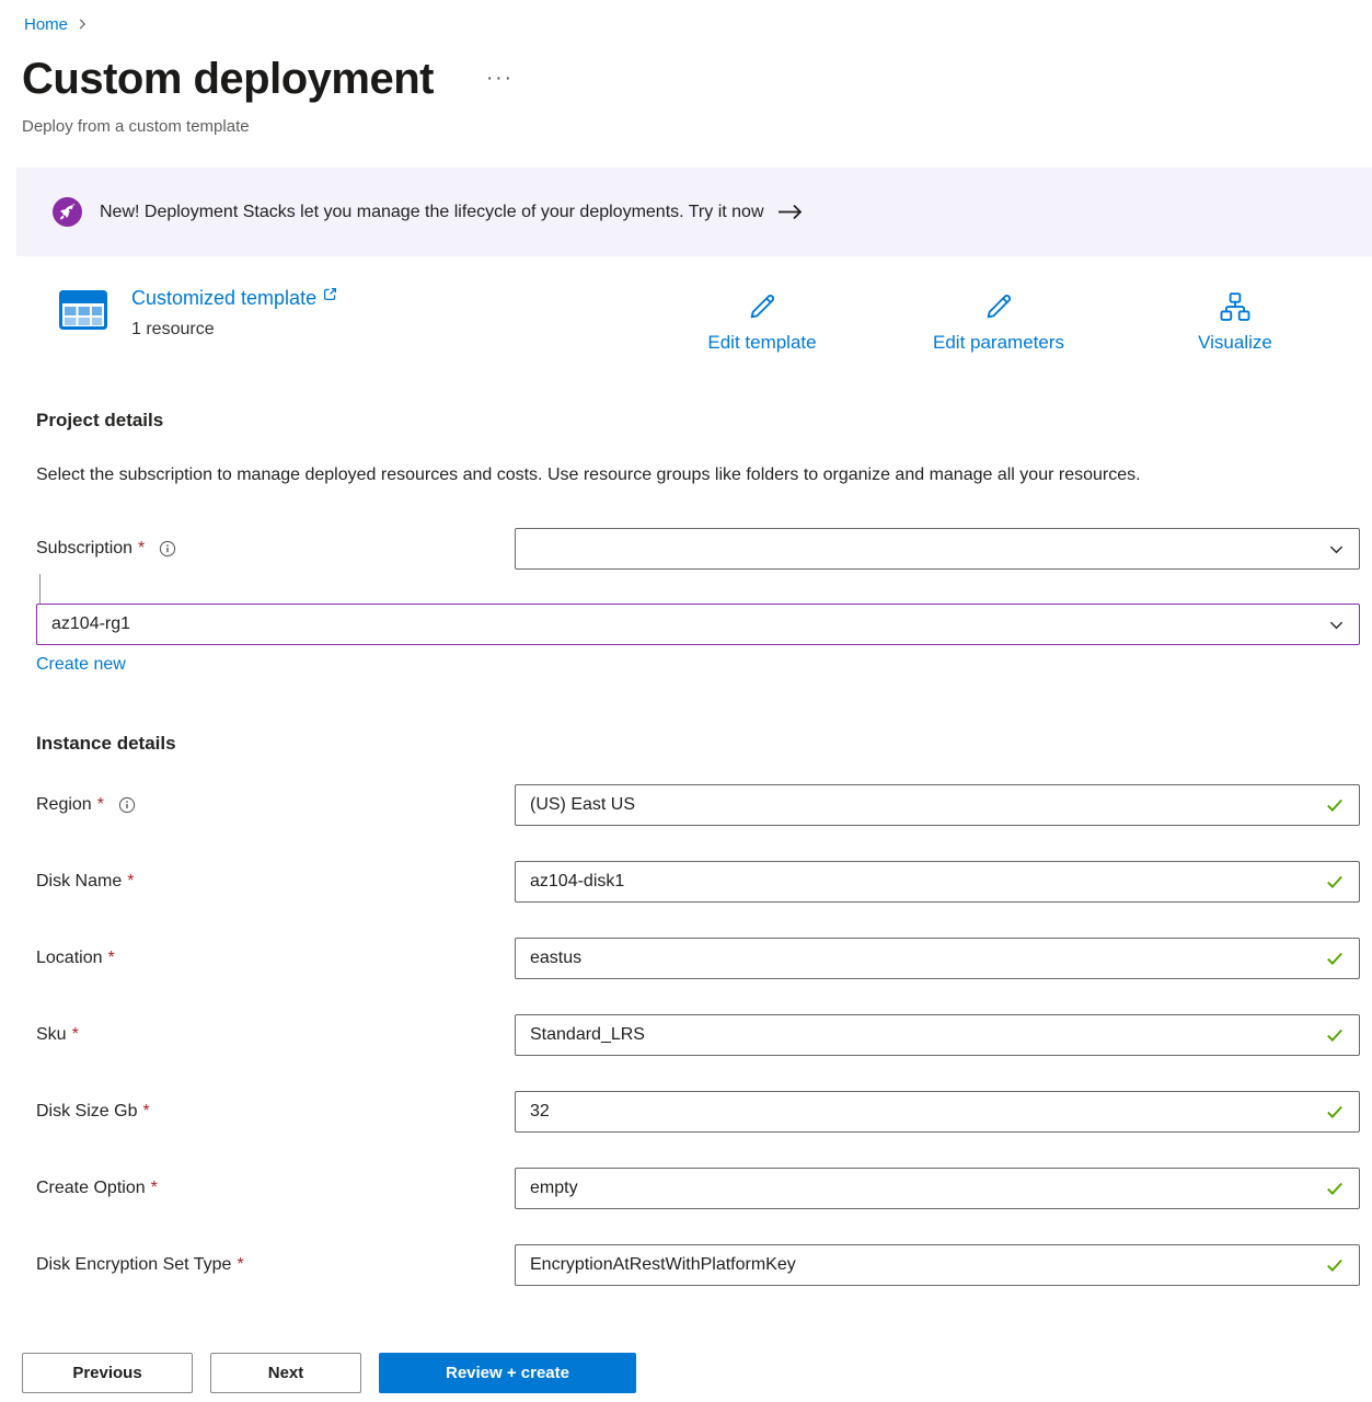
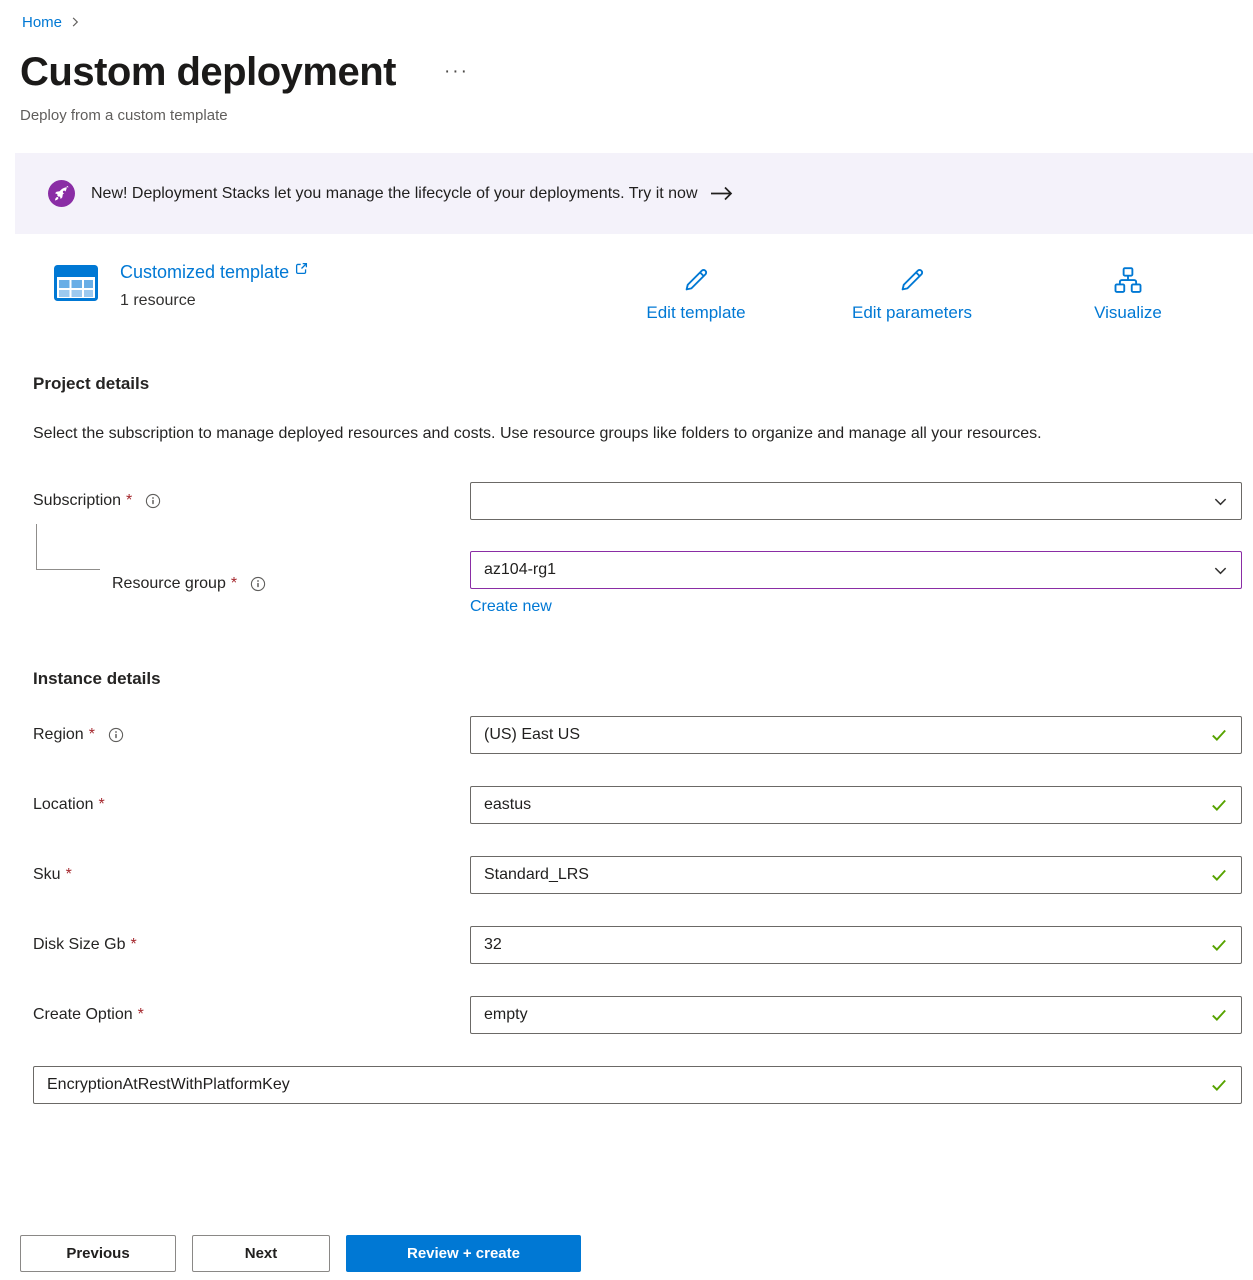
  Home
  Custom deployment
  ···
  Deploy from a custom template
  New! Deployment Stacks let you manage the lifecycle of your deployments. Try it now
  Customized template
  1 resource
  Edit template
  Edit parameters
  Visualize
  Project details
  Select the subscription to manage deployed resources and costs. Use resource groups like folders to organize and manage all your resources.
  Subscription *
+ Resource group *
  az104-rg1
  Create new
  Instance details
  Region *
  (US) East US
- Disk Name *
- az104-disk1
  Location *
  eastus
  Sku *
  Standard_LRS
  Disk Size Gb *
  32
  Create Option *
  empty
- Disk Encryption Set Type *
  EncryptionAtRestWithPlatformKey
  Previous
  Next
  Review + create
